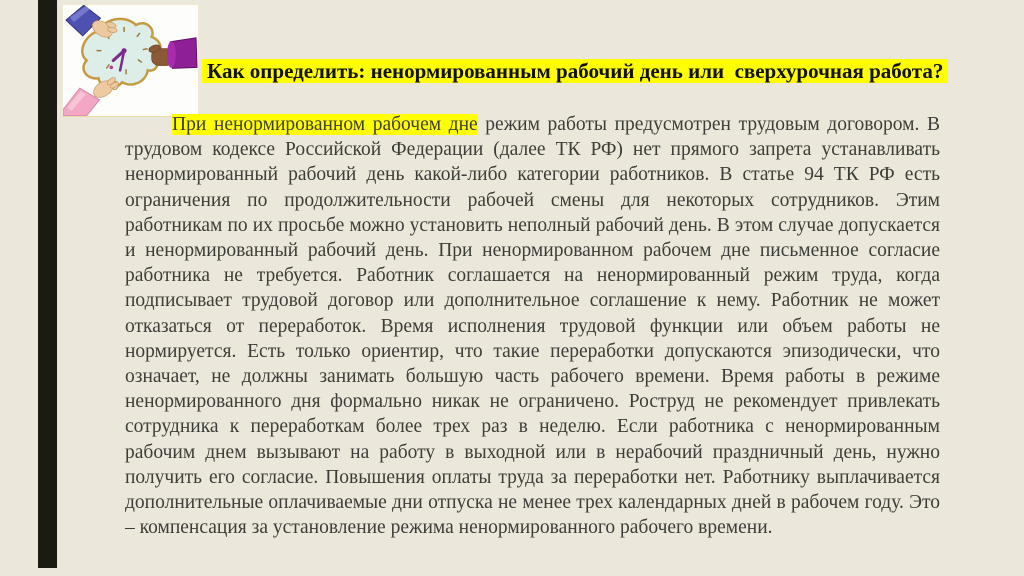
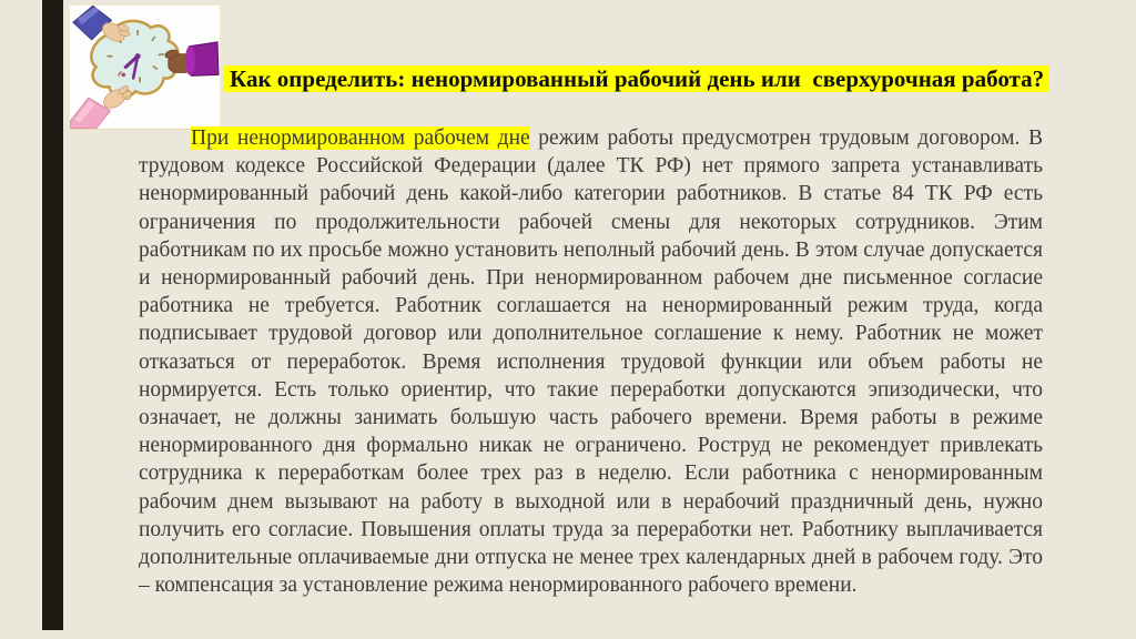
- Как определить: ненормированным рабочий день или сверхурочная работа?
+ Как определить: ненормированный рабочий день или сверхурочная работа?
- При ненормированном рабочем дне режим работы предусмотрен трудовым договором. В трудовом кодексе Российской Федерации (далее ТК РФ) нет прямого запрета устанавливать ненормированный рабочий день какой-либо категории работников. В статье 94 ТК РФ есть ограничения по продолжительности рабочей смены для некоторых сотрудников. Этим работникам по их просьбе можно установить неполный рабочий день. В этом случае допускается и ненормированный рабочий день. При ненормированном рабочем дне письменное согласие работника не требуется. Работник соглашается на ненормированный режим труда, когда подписывает трудовой договор или дополнительное соглашение к нему. Работник не может отказаться от переработок. Время исполнения трудовой функции или объем работы не нормируется. Есть только ориентир, что такие переработки допускаются эпизодически, что означает, не должны занимать большую часть рабочего времени. Время работы в режиме ненормированного дня формально никак не ограничено. Роструд не рекомендует привлекать сотрудника к переработкам более трех раз в неделю. Если работника с ненормированным рабочим днем вызывают на работу в выходной или в нерабочий праздничный день, нужно получить его согласие. Повышения оплаты труда за переработки нет. Работнику выплачивается дополнительные оплачиваемые дни отпуска не менее трех календарных дней в рабочем году. Это – компенсация за установление режима ненормированного рабочего времени.
+ При ненормированном рабочем дне режим работы предусмотрен трудовым договором. В трудовом кодексе Российской Федерации (далее ТК РФ) нет прямого запрета устанавливать ненормированный рабочий день какой-либо категории работников. В статье 84 ТК РФ есть ограничения по продолжительности рабочей смены для некоторых сотрудников. Этим работникам по их просьбе можно установить неполный рабочий день. В этом случае допускается и ненормированный рабочий день. При ненормированном рабочем дне письменное согласие работника не требуется. Работник соглашается на ненормированный режим труда, когда подписывает трудовой договор или дополнительное соглашение к нему. Работник не может отказаться от переработок. Время исполнения трудовой функции или объем работы не нормируется. Есть только ориентир, что такие переработки допускаются эпизодически, что означает, не должны занимать большую часть рабочего времени. Время работы в режиме ненормированного дня формально никак не ограничено. Роструд не рекомендует привлекать сотрудника к переработкам более трех раз в неделю. Если работника с ненормированным рабочим днем вызывают на работу в выходной или в нерабочий праздничный день, нужно получить его согласие. Повышения оплаты труда за переработки нет. Работнику выплачивается дополнительные оплачиваемые дни отпуска не менее трех календарных дней в рабочем году. Это – компенсация за установление режима ненормированного рабочего времени.
